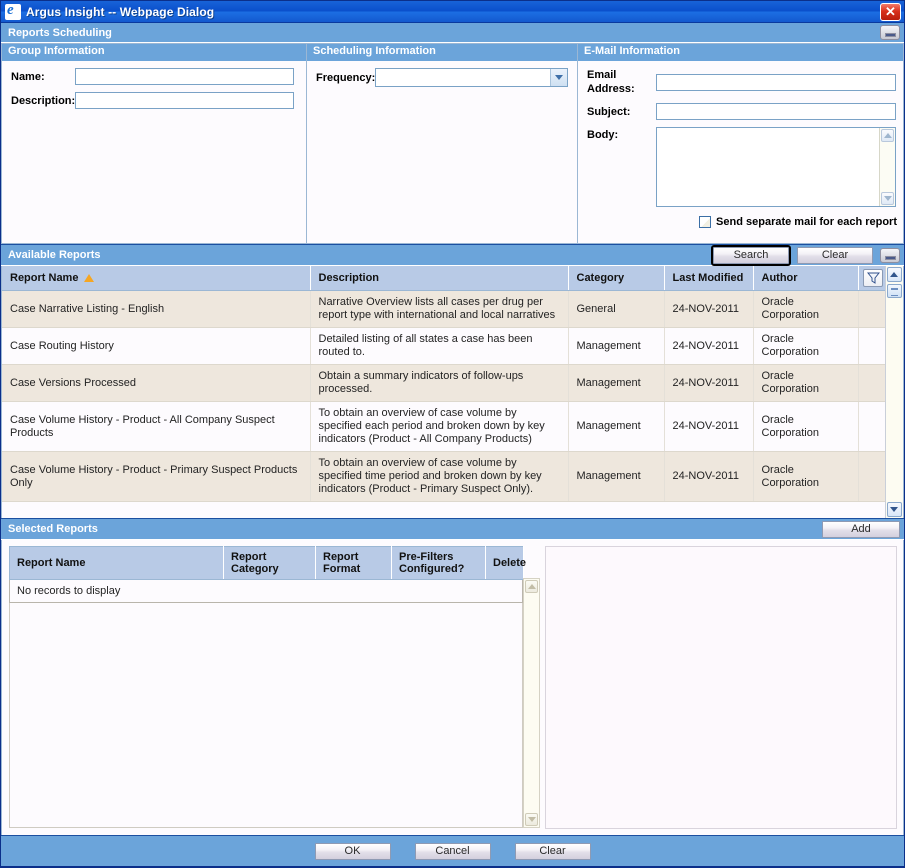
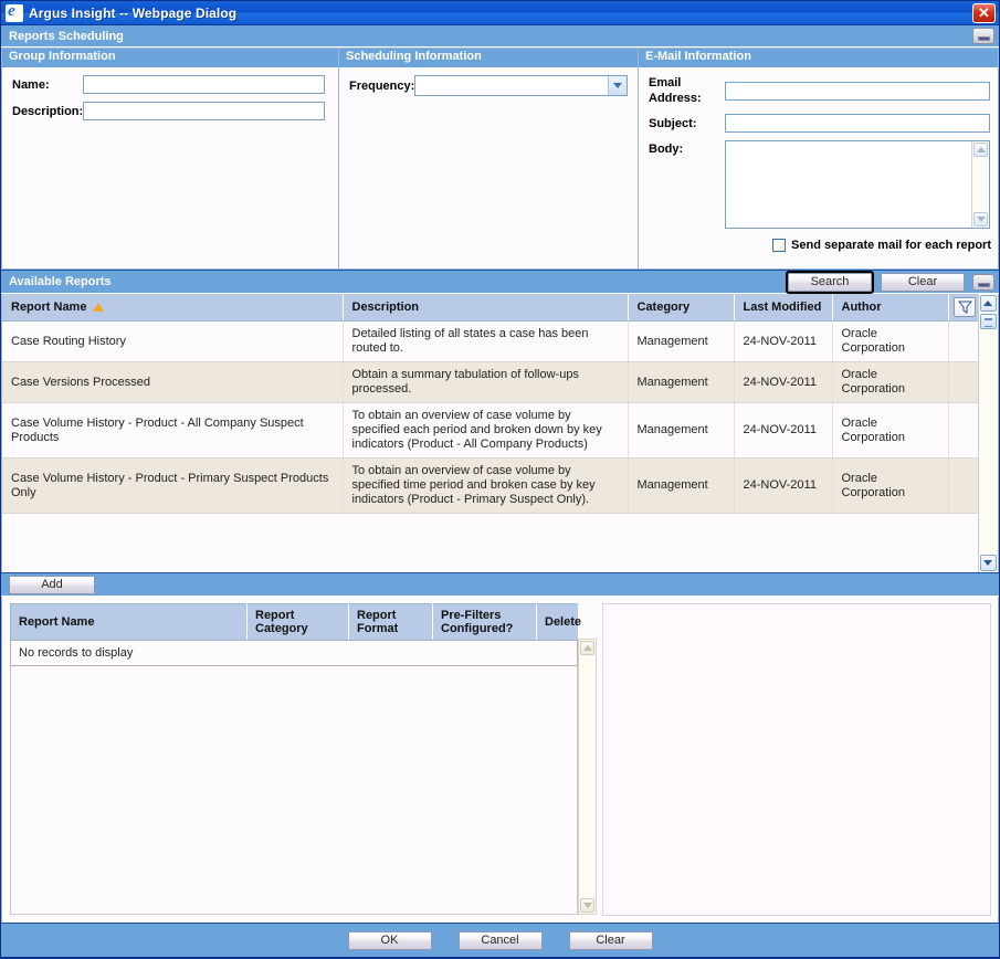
  Argus Insight -- Webpage Dialog
  ✕
  Reports Scheduling
  Group Information
  Name:
  Description:
  Scheduling Information
  Frequency:
  E-Mail Information
  Email Address:
  Subject:
  Body:
  Send separate mail for each report
  Available Reports
  Search
  Clear
  Report Name	Description	Category	Last Modified	Author
- Case Narrative Listing - English	Narrative Overview lists all cases per drug per report type with international and local narratives	General	24-NOV-2011	Oracle Corporation
  Case Routing History	Detailed listing of all states a case has been routed to.	Management	24-NOV-2011	Oracle Corporation
- Case Versions Processed	Obtain a summary indicators of follow-ups processed.	Management	24-NOV-2011	Oracle Corporation
+ Case Versions Processed	Obtain a summary tabulation of follow-ups processed.	Management	24-NOV-2011	Oracle Corporation
  Case Volume History - Product - All Company Suspect Products	To obtain an overview of case volume by specified each period and broken down by key indicators (Product - All Company Products)	Management	24-NOV-2011	Oracle Corporation
- Case Volume History - Product - Primary Suspect Products Only	To obtain an overview of case volume by specified time period and broken down by key indicators (Product - Primary Suspect Only).	Management	24-NOV-2011	Oracle Corporation
+ Case Volume History - Product - Primary Suspect Products Only	To obtain an overview of case volume by specified time period and broken case by key indicators (Product - Primary Suspect Only).	Management	24-NOV-2011	Oracle Corporation
- Selected Reports
  Add
  Report Name	Report Category	Report Format	Pre-Filters Configured?	Delete
  No records to display
  OK
  Cancel
  Clear
